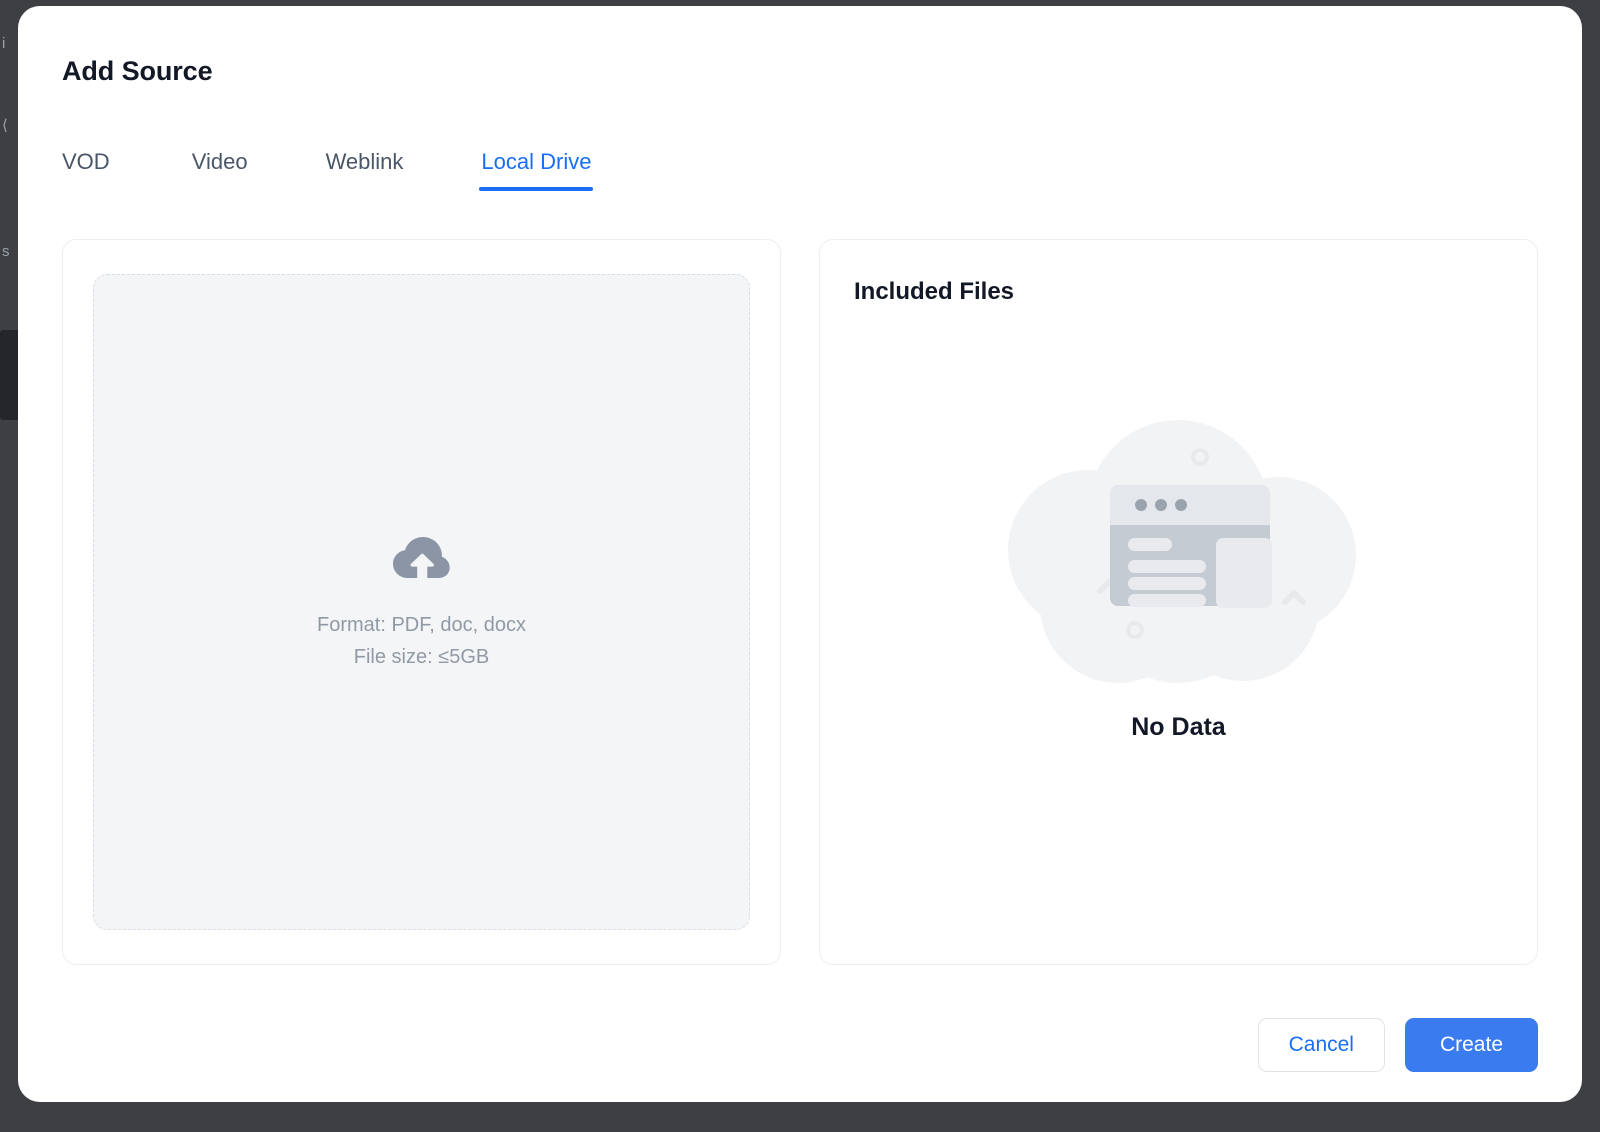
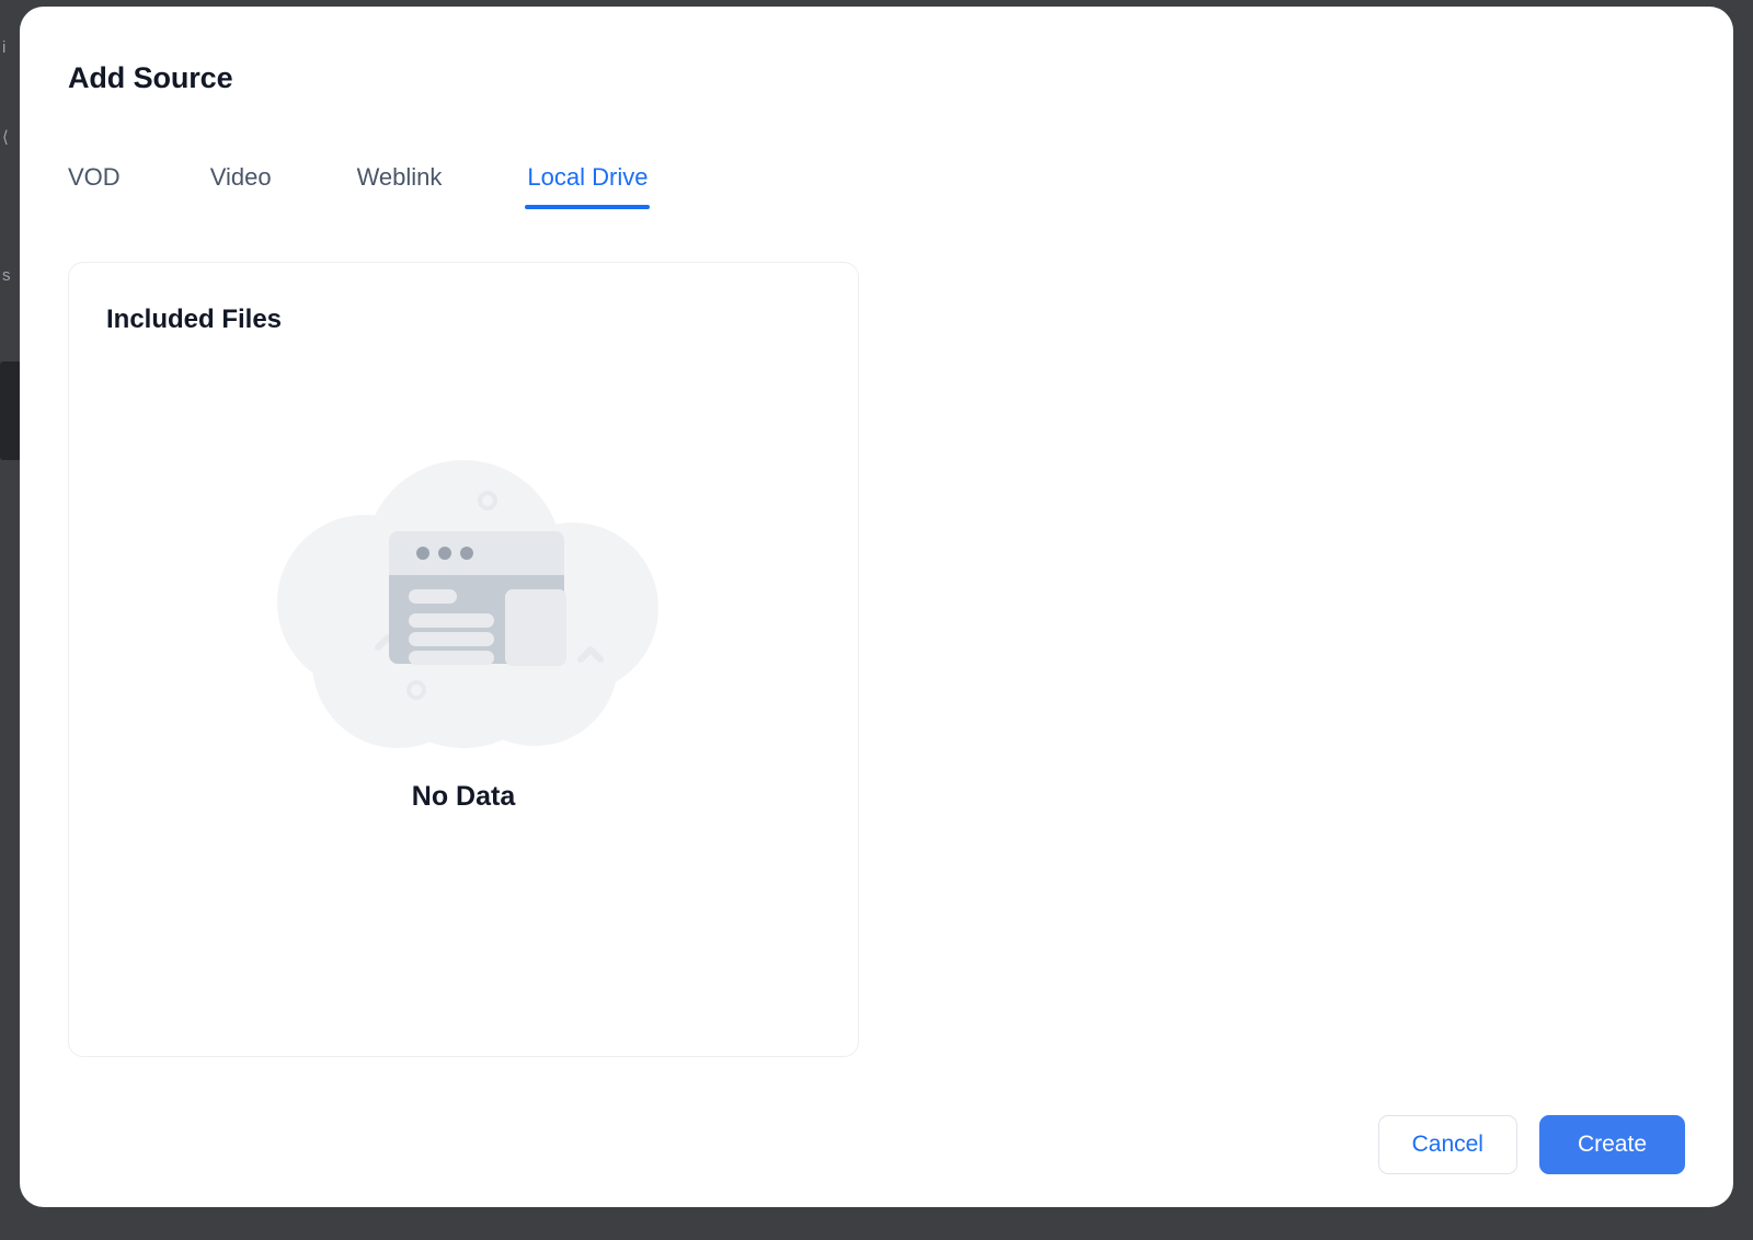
  i
  ⟨
  s
  Add Source
  VOD
  Video
  Weblink
  Local Drive
- Format: PDF, doc, docx
- File size: ≤5GB
  Included Files
  No Data
  Cancel
  Create
